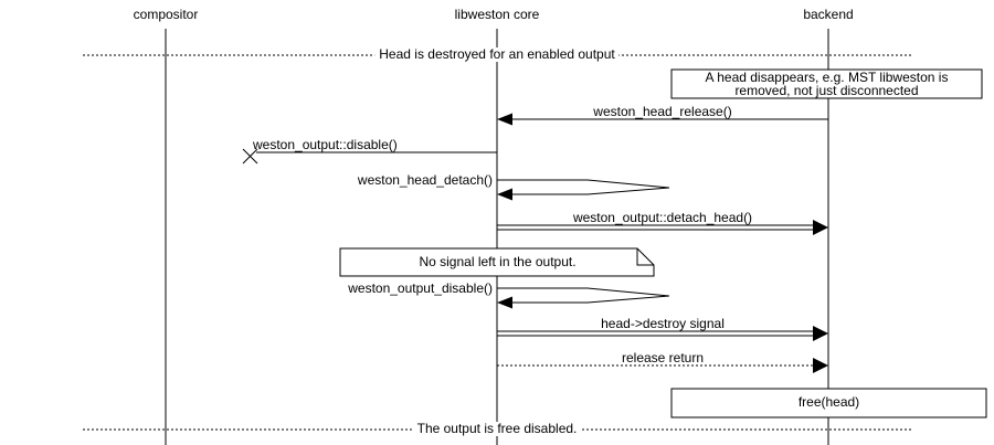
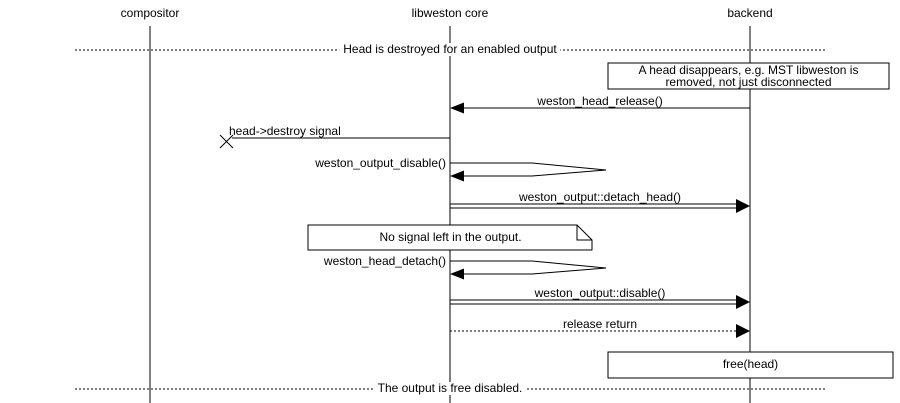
  compositor
  libweston core
  backend
  Head is destroyed for an enabled output
  The output is free disabled.
  A head disappears, e.g. MST libweston is
  removed, not just disconnected
  No signal left in the output.
  free(head)
  weston_head_release()
- weston_output::disable()
+ head->destroy signal
- weston_head_detach()
+ weston_output_disable()
  weston_output::detach_head()
- weston_output_disable()
+ weston_head_detach()
- head->destroy signal
+ weston_output::disable()
  release return
